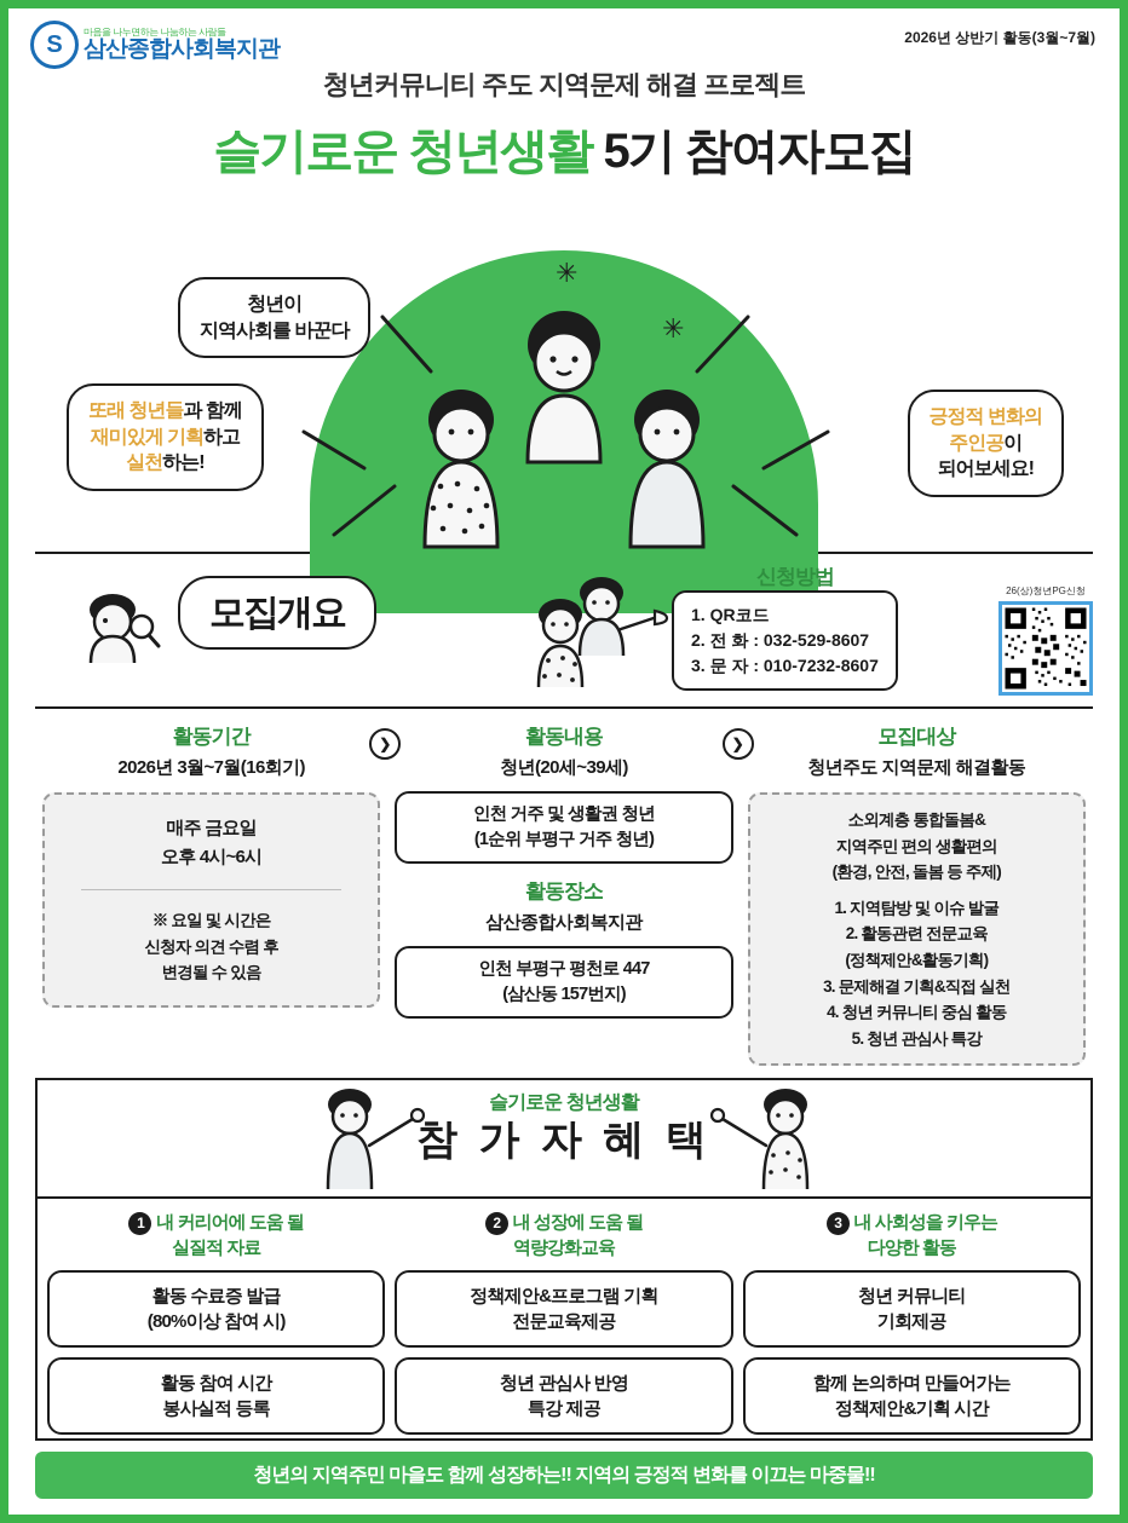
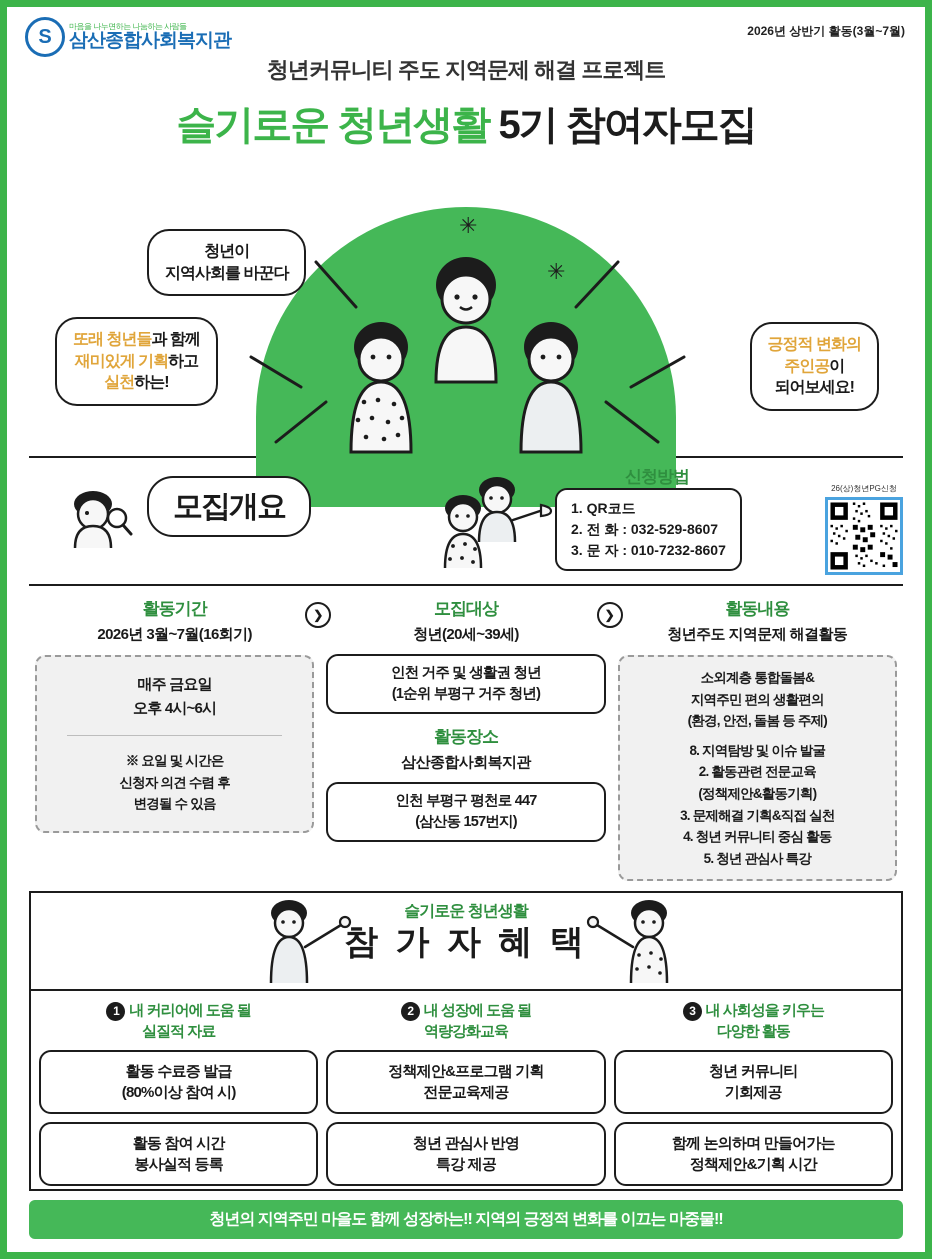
  S
  마음을 나누면하는 나눔하는 사람들
  삼산종합사회복지관
  2026년 상반기 활동(3월~7월)
  청년커뮤니티 주도 지역문제 해결 프로젝트
  슬기로운 청년생활 5기 참여자모집
  ✳
  ✳
  청년이
  지역사회를 바꾼다
  또래 청년들과 함께
  재미있게 기획하고
  실천하는!
  긍정적 변화의
  주인공이
  되어보세요!
  모집개요
  신청방법
  1. QR코드
  2. 전 화 : 032-529-8607
  3. 문 자 : 010-7232-8607
  26(상)청년PG신청
  활동기간
  2026년 3월~7월(16회기)
  매주 금요일
  오후 4시~6시
  ※ 요일 및 시간은
  신청자 의견 수렴 후
  변경될 수 있음
  ❯
- 활동내용
+ 모집대상
  청년(20세~39세)
  인천 거주 및 생활권 청년
  (1순위 부평구 거주 청년)
  활동장소
  삼산종합사회복지관
  인천 부평구 평천로 447
  (삼산동 157번지)
  ❯
- 모집대상
+ 활동내용
  청년주도 지역문제 해결활동
  소외계층 통합돌봄&
  지역주민 편의 생활편의
  (환경, 안전, 돌봄 등 주제)
- 1. 지역탐방 및 이슈 발굴
+ 8. 지역탐방 및 이슈 발굴
  2. 활동관련 전문교육
  (정책제안&활동기획)
  3. 문제해결 기획&직접 실천
  4. 청년 커뮤니티 중심 활동
  5. 청년 관심사 특강
  슬기로운 청년생활
  참 가 자 혜 택
  1 내 커리어에 도움 될
  실질적 자료
  활동 수료증 발급
  (80%이상 참여 시)
  활동 참여 시간
  봉사실적 등록
  2 내 성장에 도움 될
  역량강화교육
  정책제안&프로그램 기획
  전문교육제공
  청년 관심사 반영
  특강 제공
  3 내 사회성을 키우는
  다양한 활동
  청년 커뮤니티
  기회제공
  함께 논의하며 만들어가는
  정책제안&기획 시간
  청년의 지역주민 마을도 함께 성장하는!! 지역의 긍정적 변화를 이끄는 마중물!!
